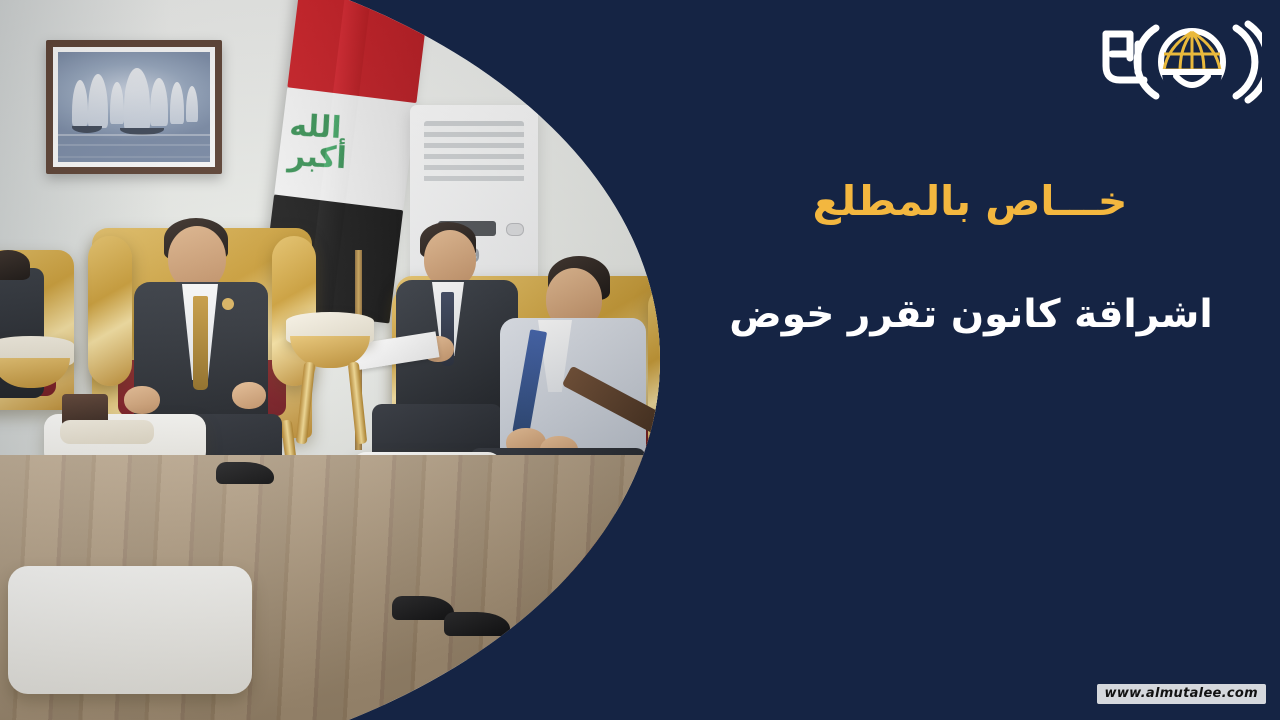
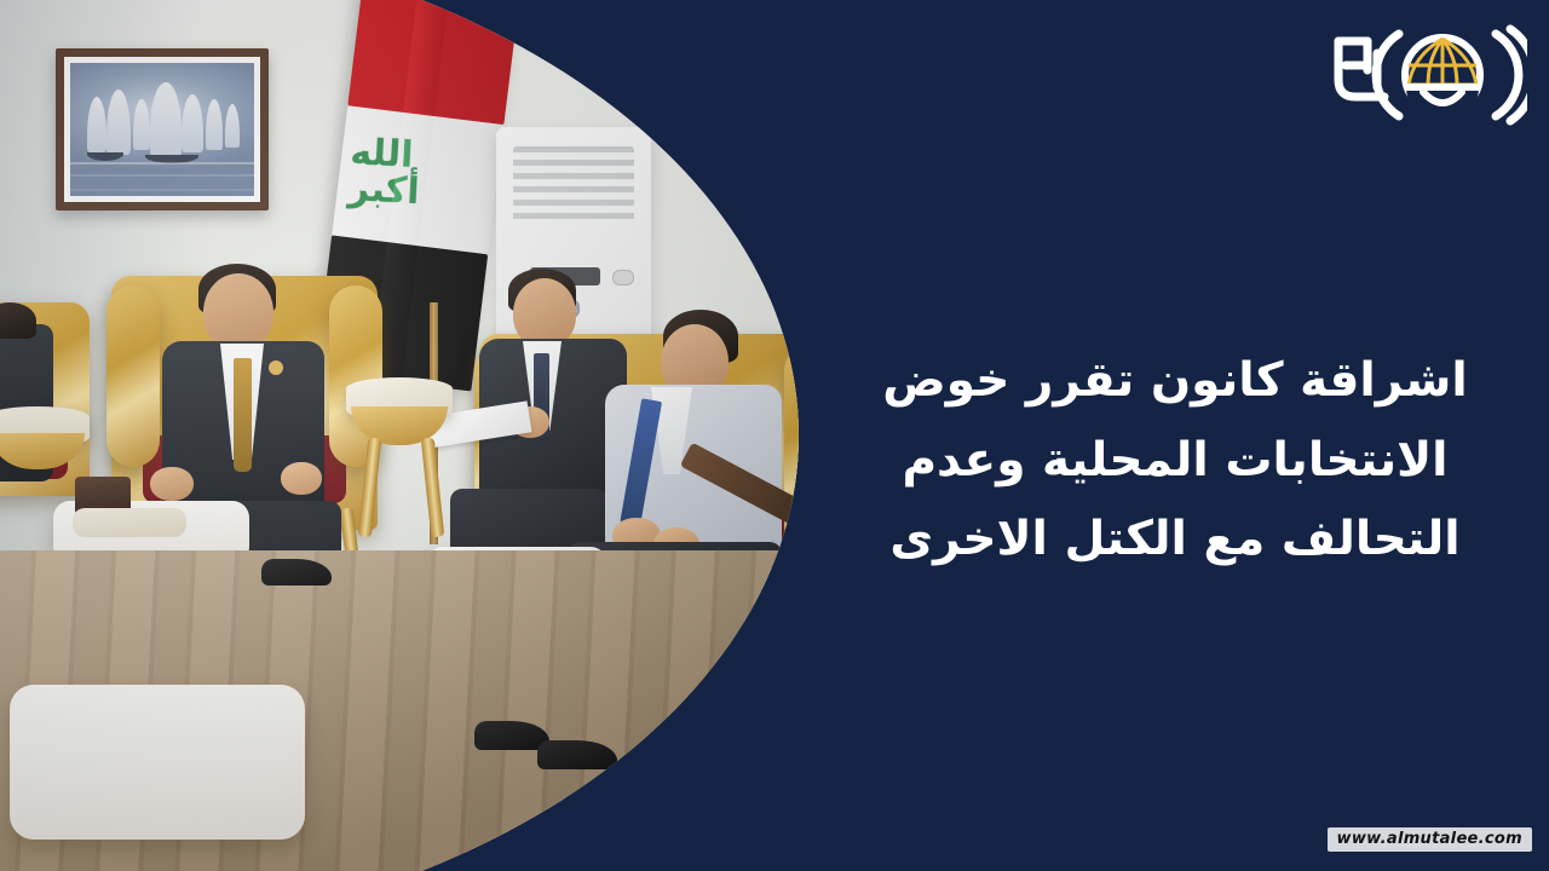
- خـــاص بالمطلع
  اشراقة كانون تقرر خوض
+ الانتخابات المحلية وعدم
+ التحالف مع الكتل الاخرى
  www.almutalee.com
